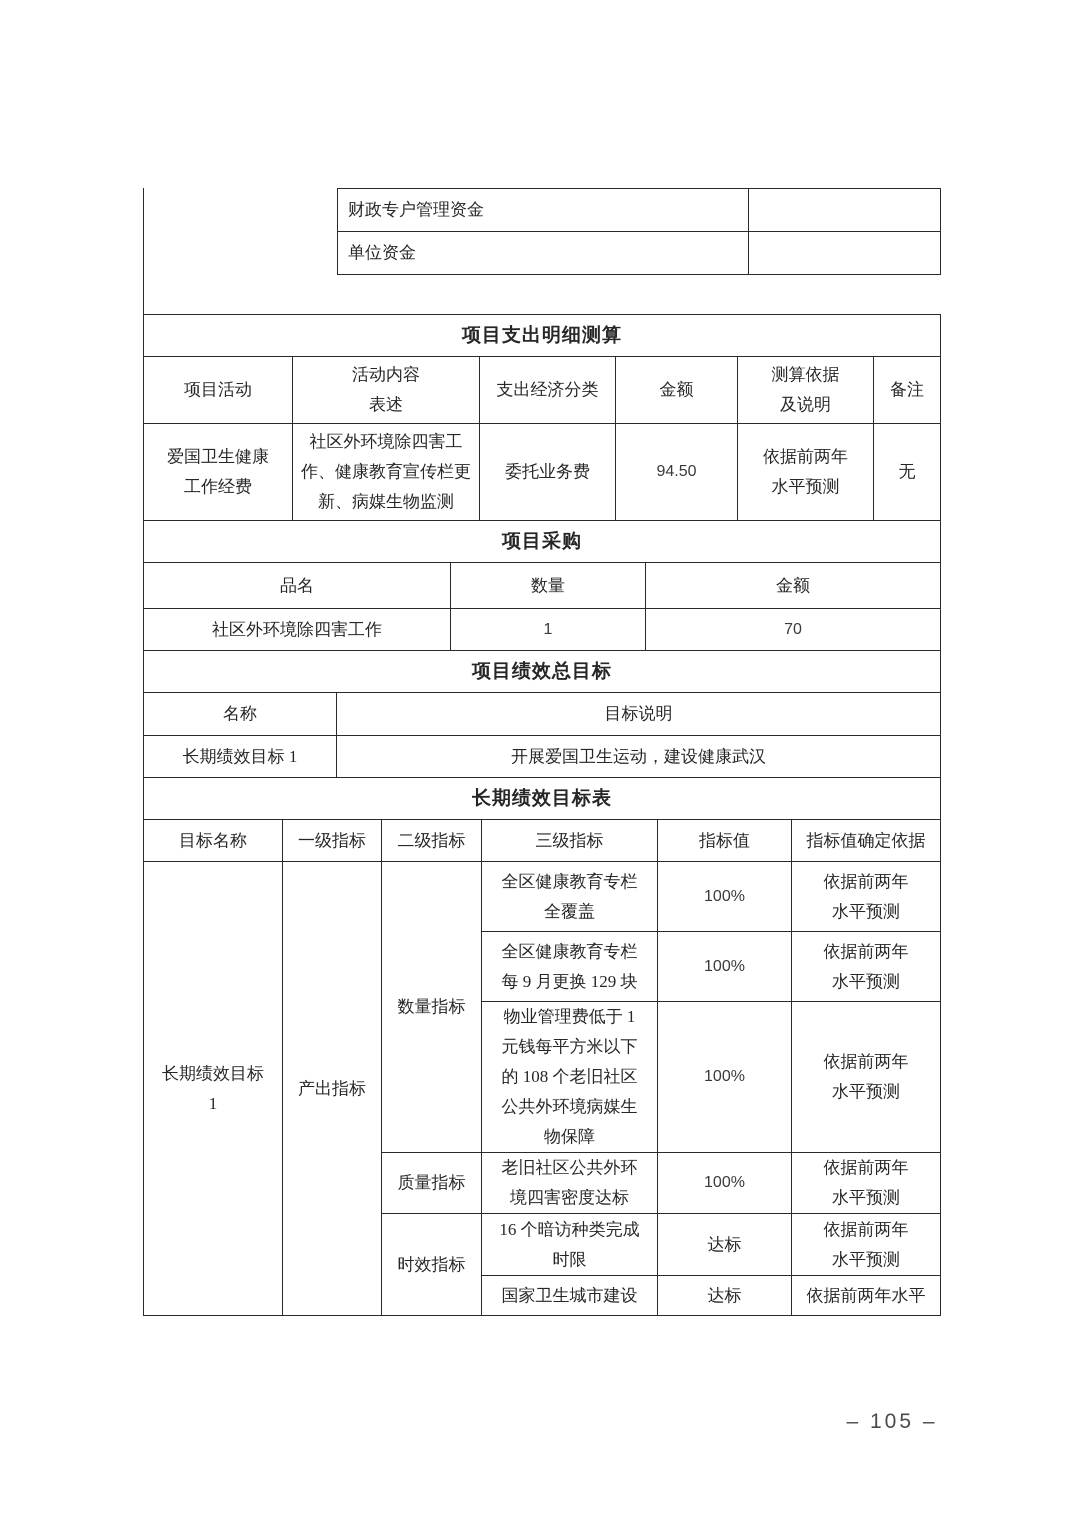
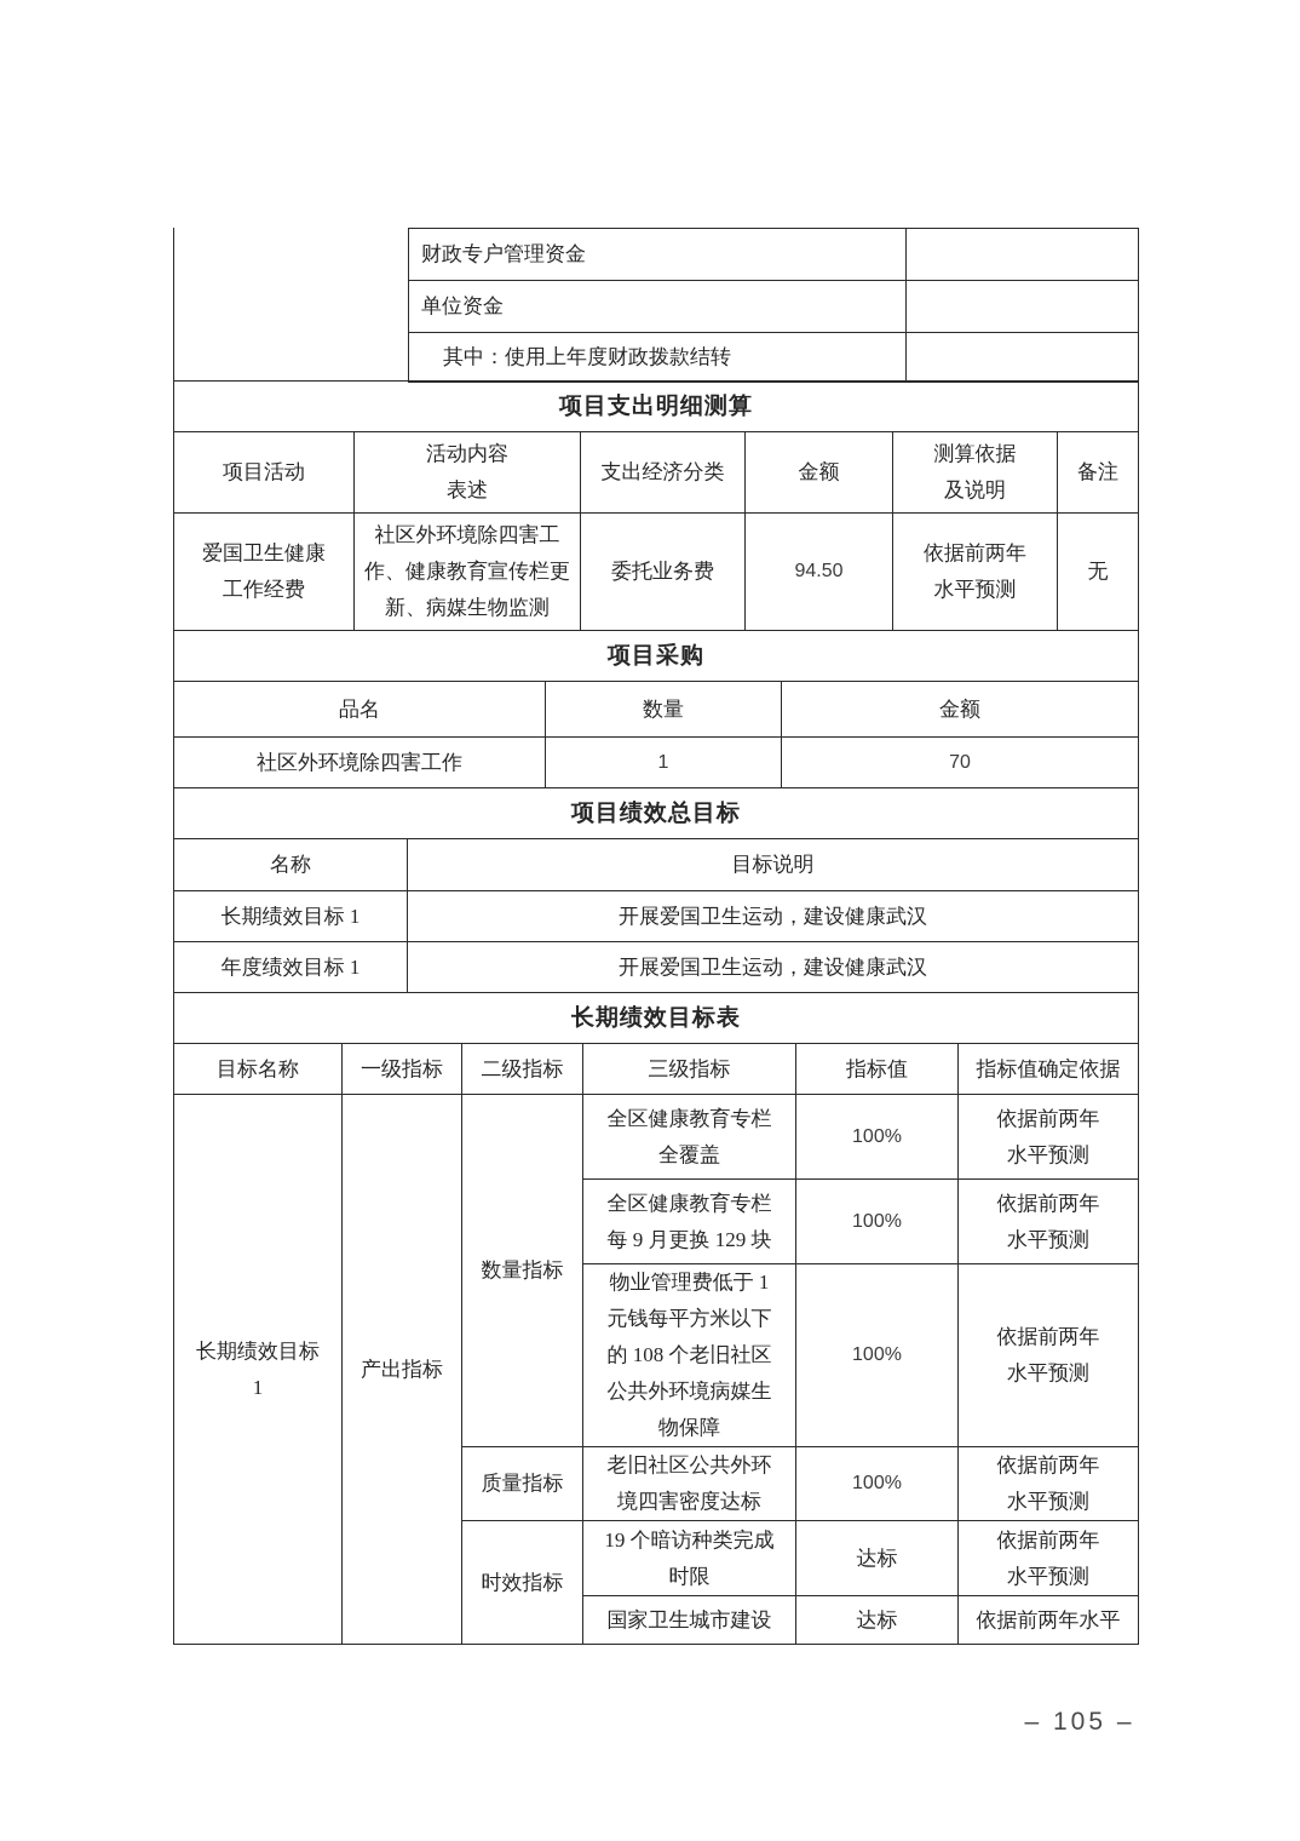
  财政专户管理资金
  单位资金
+ 其中：使用上年度财政拨款结转
  项目支出明细测算
  项目活动	活动内容 表述	支出经济分类	金额	测算依据 及说明	备注
  爱国卫生健康 工作经费	社区外环境除四害工作、健康教育宣传栏更新、病媒生物监测	委托业务费	94.50	依据前两年 水平预测	无
  项目采购
  品名	数量	金额
  社区外环境除四害工作	1	70
  项目绩效总目标
  名称	目标说明
  长期绩效目标 1	开展爱国卫生运动，建设健康武汉
+ 年度绩效目标 1	开展爱国卫生运动，建设健康武汉
  长期绩效目标表
  目标名称	一级指标	二级指标	三级指标	指标值	指标值确定依据
  长期绩效目标 1	产出指标	数量指标	全区健康教育专栏 全覆盖	100%	依据前两年 水平预测
  全区健康教育专栏 每 9 月更换 129 块	100%	依据前两年 水平预测
  物业管理费低于 1 元钱每平方米以下 的 108 个老旧社区 公共外环境病媒生 物保障	100%	依据前两年 水平预测
  质量指标	老旧社区公共外环 境四害密度达标	100%	依据前两年 水平预测
- 时效指标	16 个暗访种类完成 时限	达标	依据前两年 水平预测
+ 时效指标	19 个暗访种类完成 时限	达标	依据前两年 水平预测
  国家卫生城市建设	达标	依据前两年水平
  – 105 –
